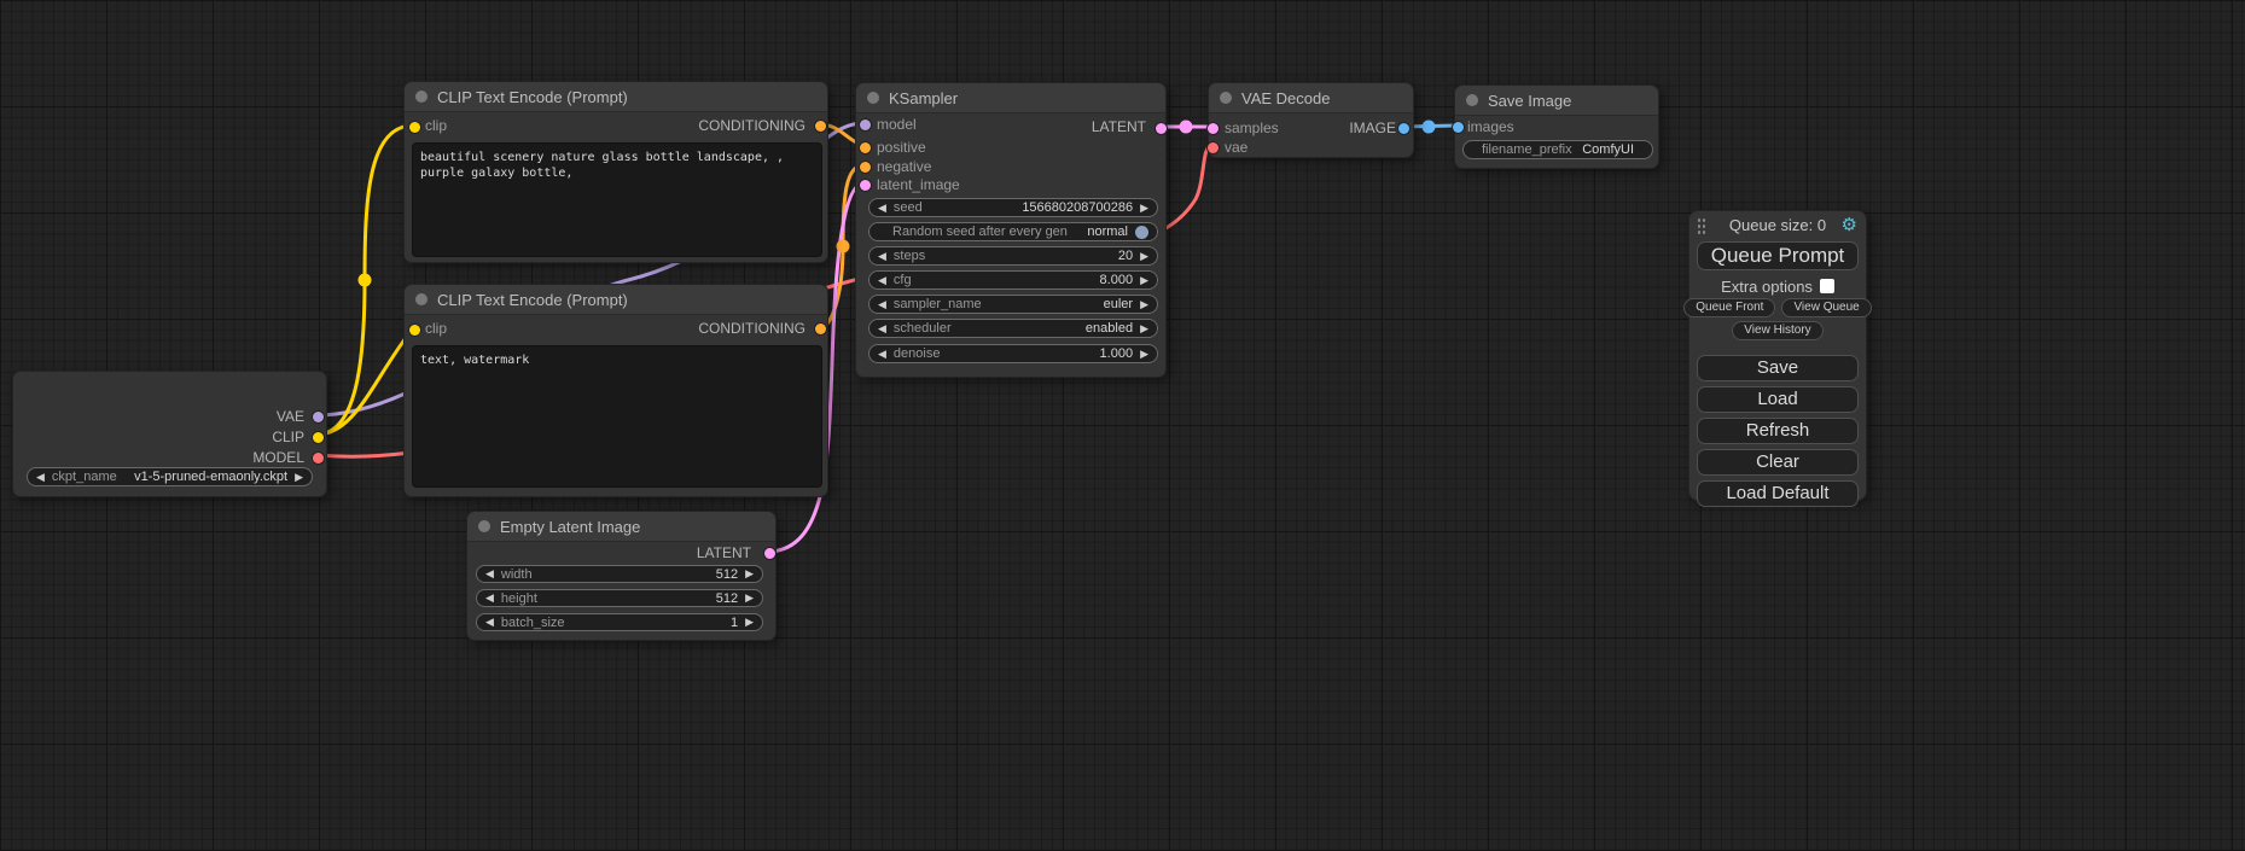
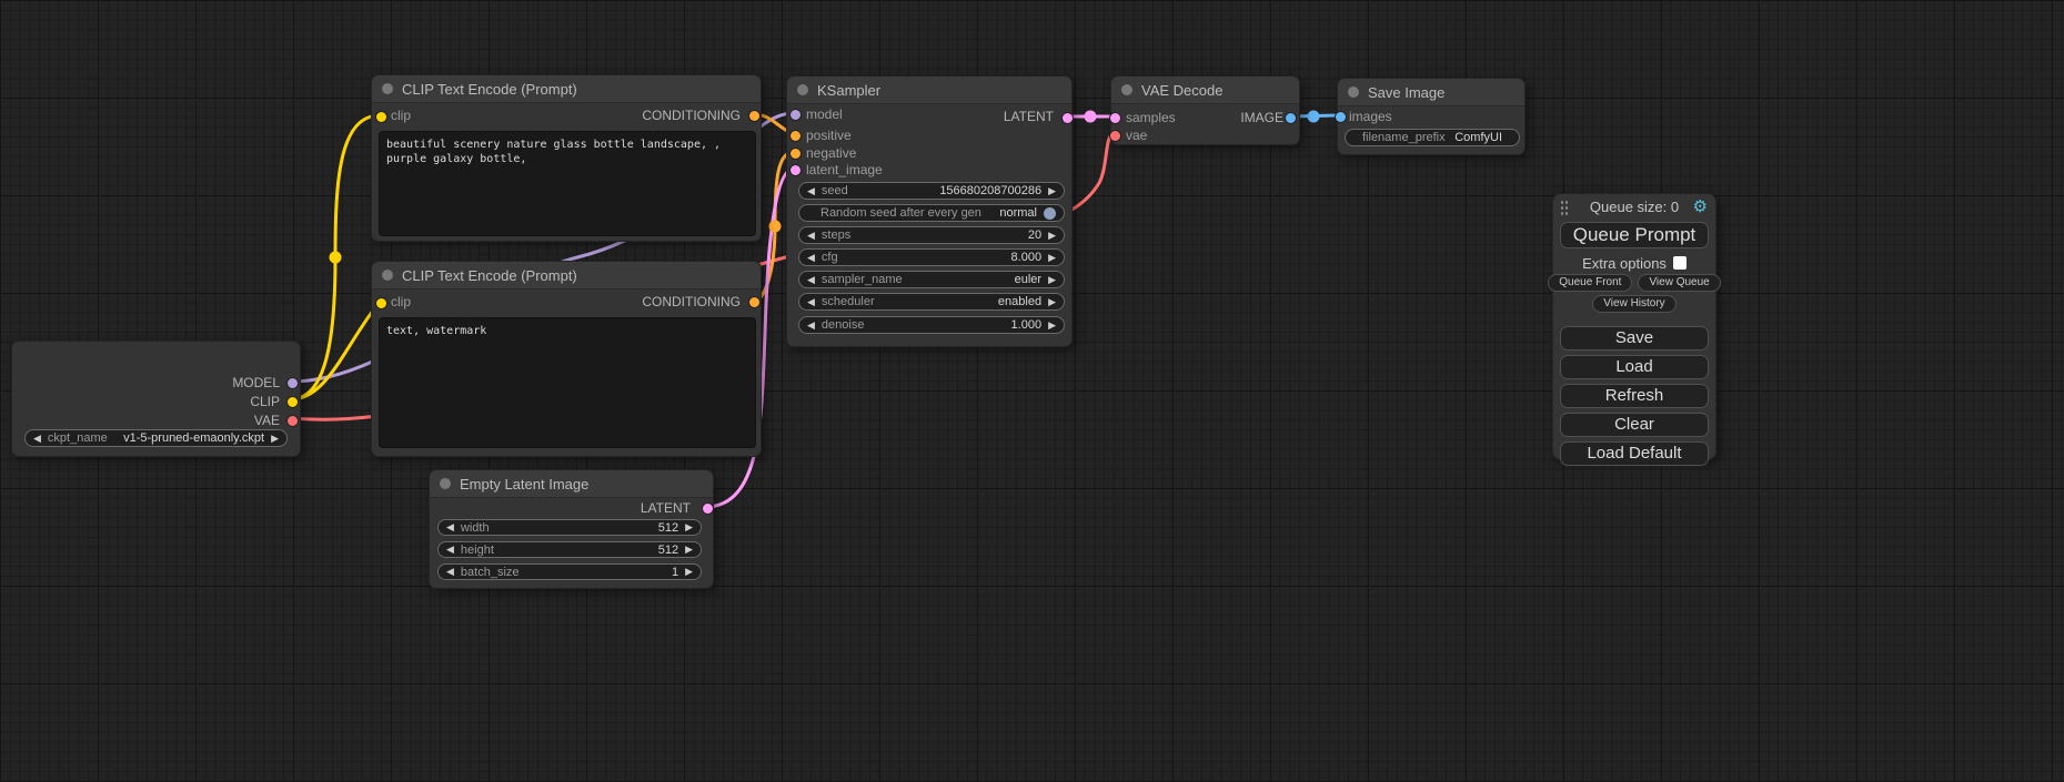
  CLIP Text Encode (Prompt)
  clip
  CONDITIONING
  beautiful scenery nature glass bottle landscape, , purple galaxy bottle,
  CLIP Text Encode (Prompt)
  clip
  CONDITIONING
  text, watermark
- VAE
+ MODEL
  CLIP
- MODEL
+ VAE
  ◀
  ckpt_name
  v1-5-pruned-emaonly.ckpt
  ▶
  Empty Latent Image
  LATENT
  ◀
  width
  512
  ▶
  ◀
  height
  512
  ▶
  ◀
  batch_size
  1
  ▶
  KSampler
  model
  positive
  negative
  latent_image
  LATENT
  ◀
  seed
  156680208700286
  ▶
  Random seed after every gen
  normal
  ◀
  steps
  20
  ▶
  ◀
  cfg
  8.000
  ▶
  ◀
  sampler_name
  euler
  ▶
  ◀
  scheduler
  enabled
  ▶
  ◀
  denoise
  1.000
  ▶
  VAE Decode
  samples
  vae
  IMAGE
  Save Image
  images
  filename_prefix
  ComfyUI
  Queue size: 0
  ⚙
  Queue Prompt
  Extra options
  Queue Front
  View Queue
  View History
  Save
  Load
  Refresh
  Clear
  Load Default
